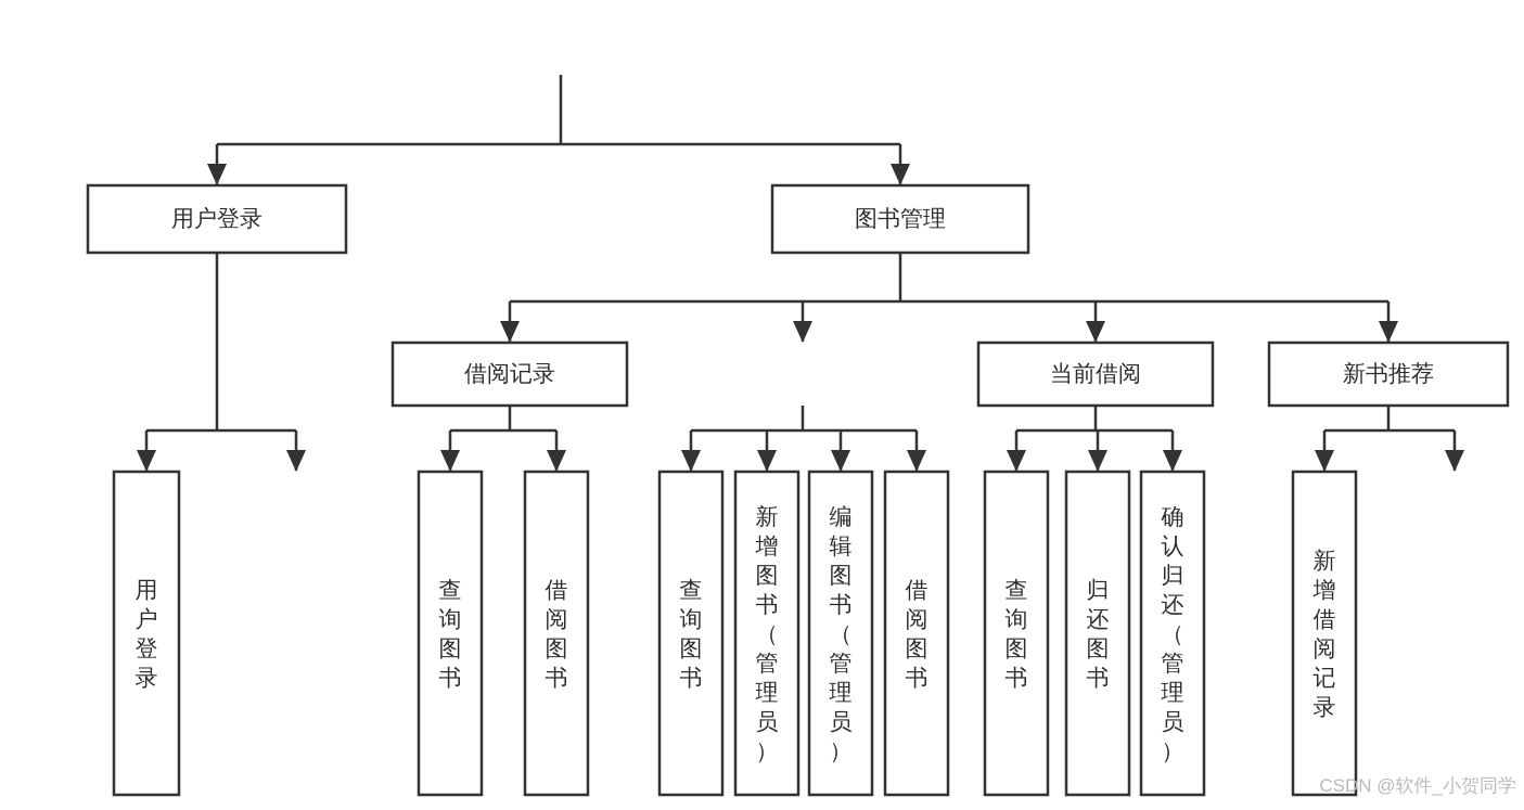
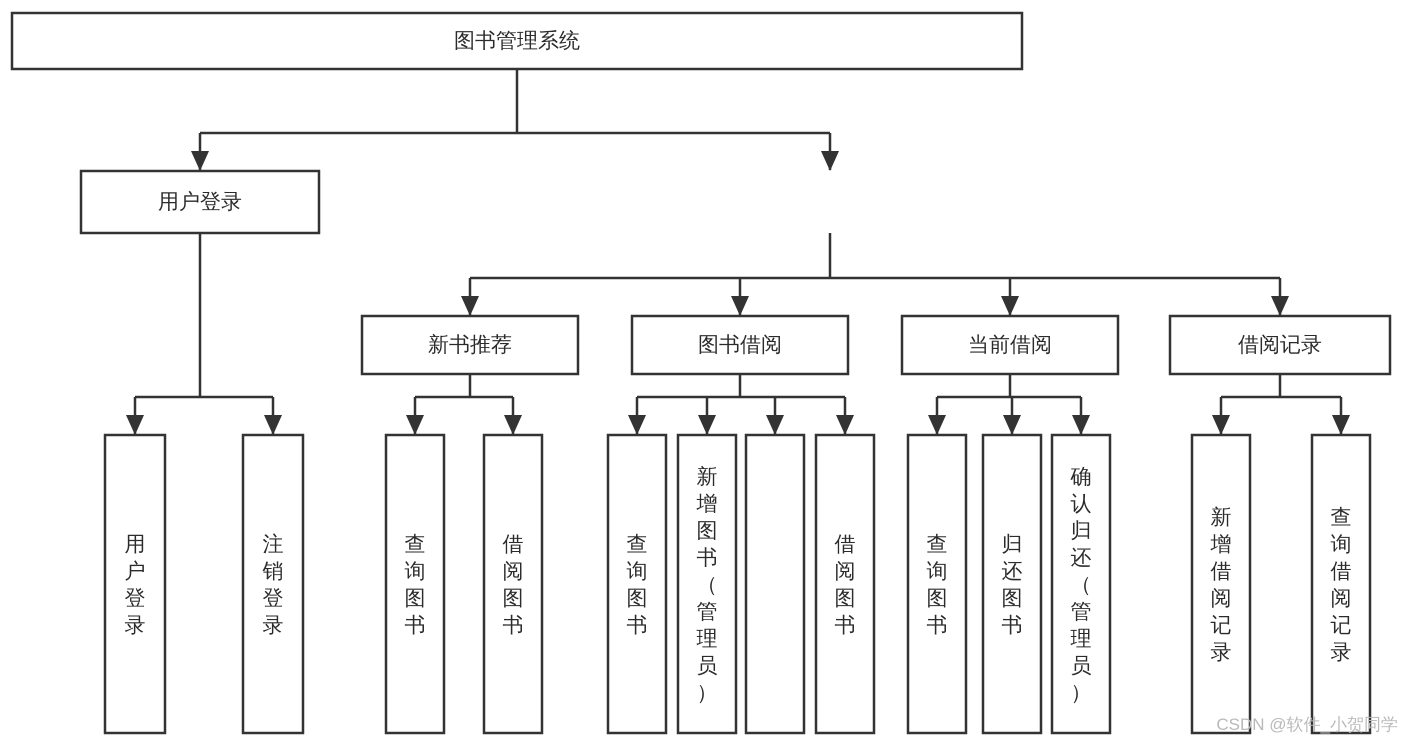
+ 图书管理系统
  用户登录
- 图书管理
- 借阅记录
+ 新书推荐
+ 图书借阅
  当前借阅
- 新书推荐
+ 借阅记录
  用户登录
+ 注销登录
  查询图书
  借阅图书
  查询图书
  新增图书（管理员）
- 编辑图书（管理员）
  借阅图书
  查询图书
  归还图书
  确认归还（管理员）
  新增借阅记录
+ 查询借阅记录
  CSDN @软件_小贺同学
